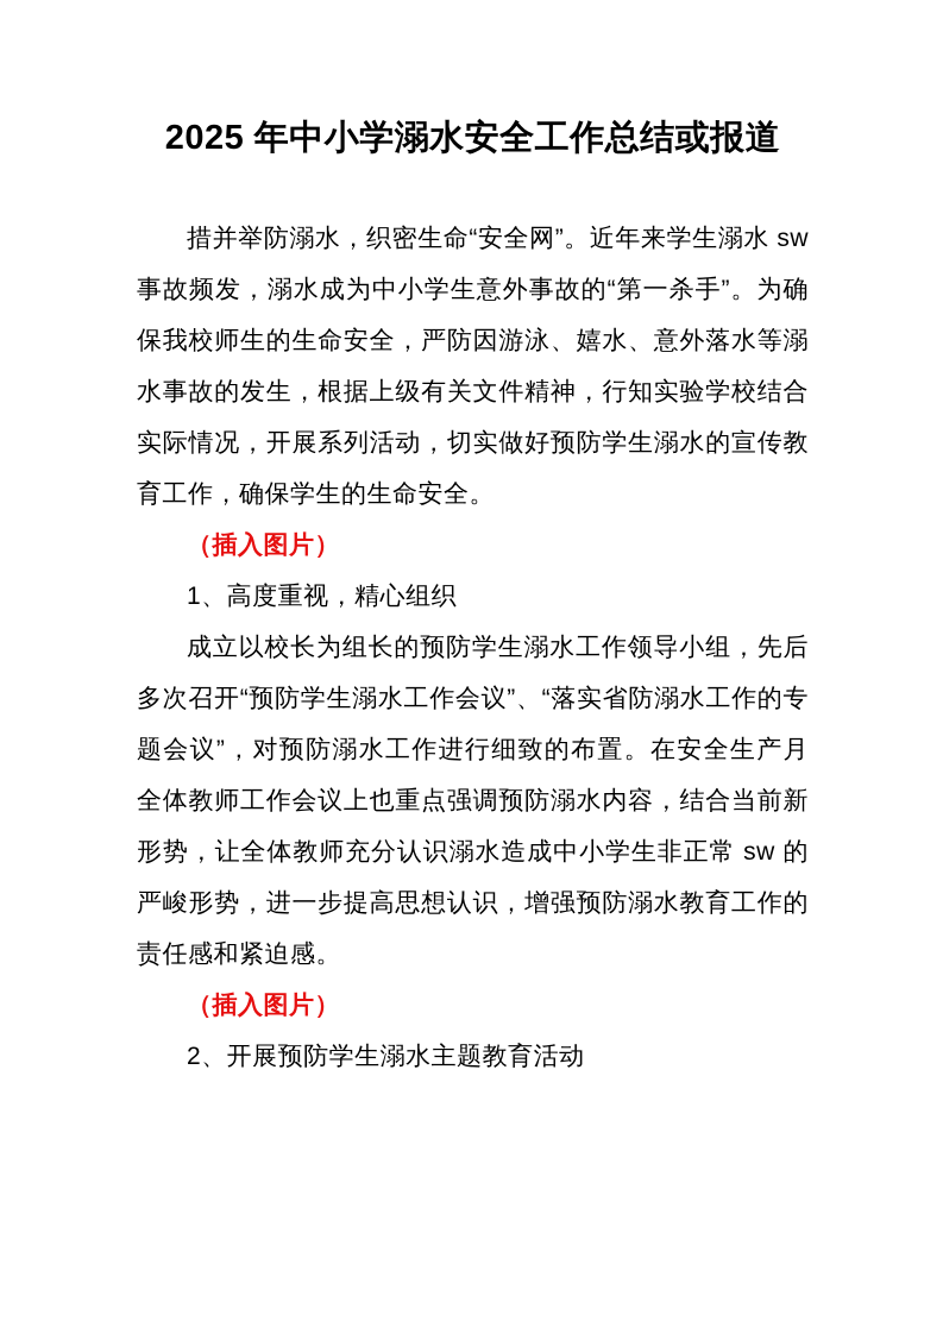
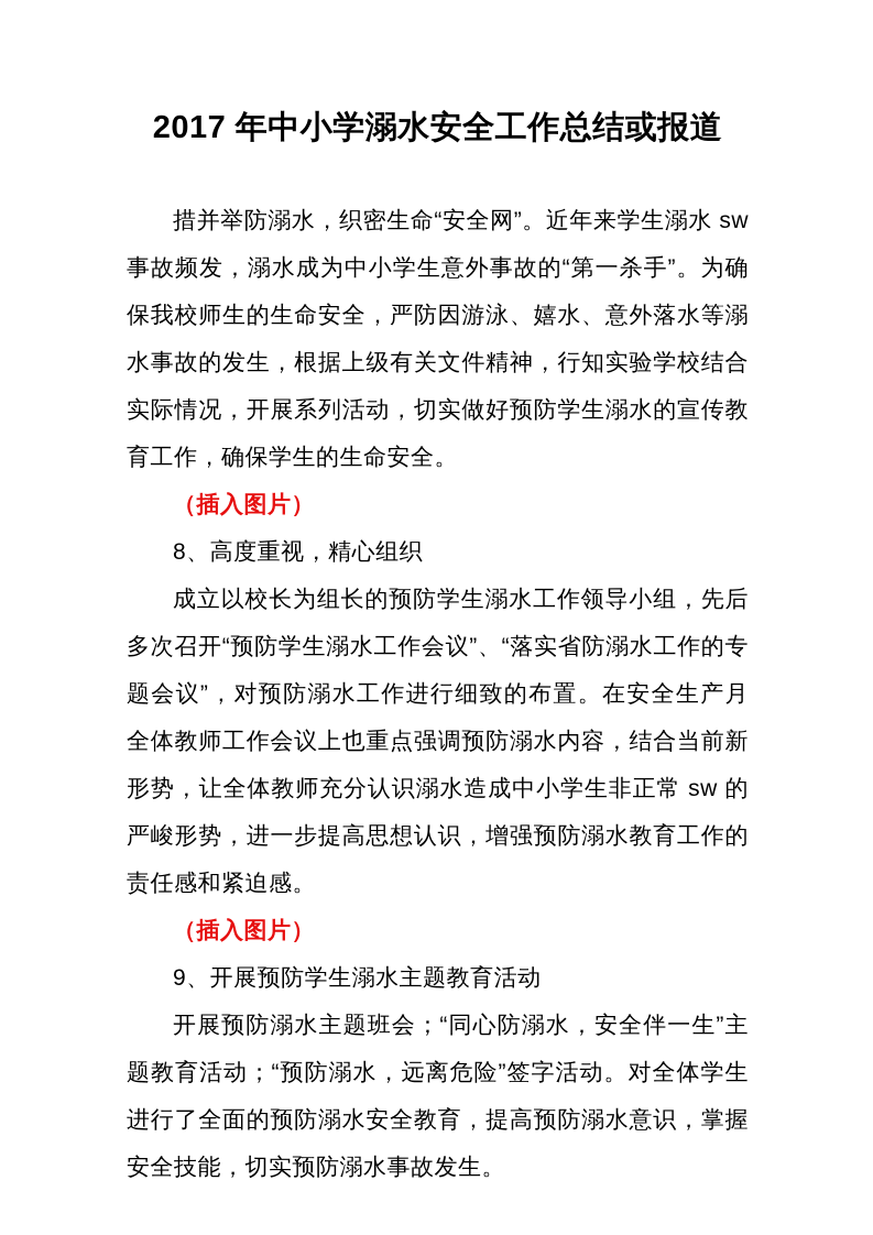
- 2025 年中小学溺水安全工作总结或报道
+ 2017 年中小学溺水安全工作总结或报道
  措并举防溺水，织密生命“安全网”。近年来学生溺水 sw 事故频发，溺水成为中小学生意外事故的“第一杀手”。为确保我校师生的生命安全，严防因游泳、嬉水、意外落水等溺水事故的发生，根据上级有关文件精神，行知实验学校结合实际情况，开展系列活动，切实做好预防学生溺水的宣传教育工作，确保学生的生命安全。
  （插入图片）
- 1、高度重视，精心组织
+ 8、高度重视，精心组织
  成立以校长为组长的预防学生溺水工作领导小组，先后多次召开“预防学生溺水工作会议”、“落实省防溺水工作的专题会议”，对预防溺水工作进行细致的布置。在安全生产月全体教师工作会议上也重点强调预防溺水内容，结合当前新形势，让全体教师充分认识溺水造成中小学生非正常 sw 的严峻形势，进一步提高思想认识，增强预防溺水教育工作的责任感和紧迫感。
  （插入图片）
- 2、开展预防学生溺水主题教育活动
+ 9、开展预防学生溺水主题教育活动
+ 开展预防溺水主题班会；“同心防溺水，安全伴一生”主题教育活动；“预防溺水，远离危险”签字活动。对全体学生进行了全面的预防溺水安全教育，提高预防溺水意识，掌握安全技能，切实预防溺水事故发生。
